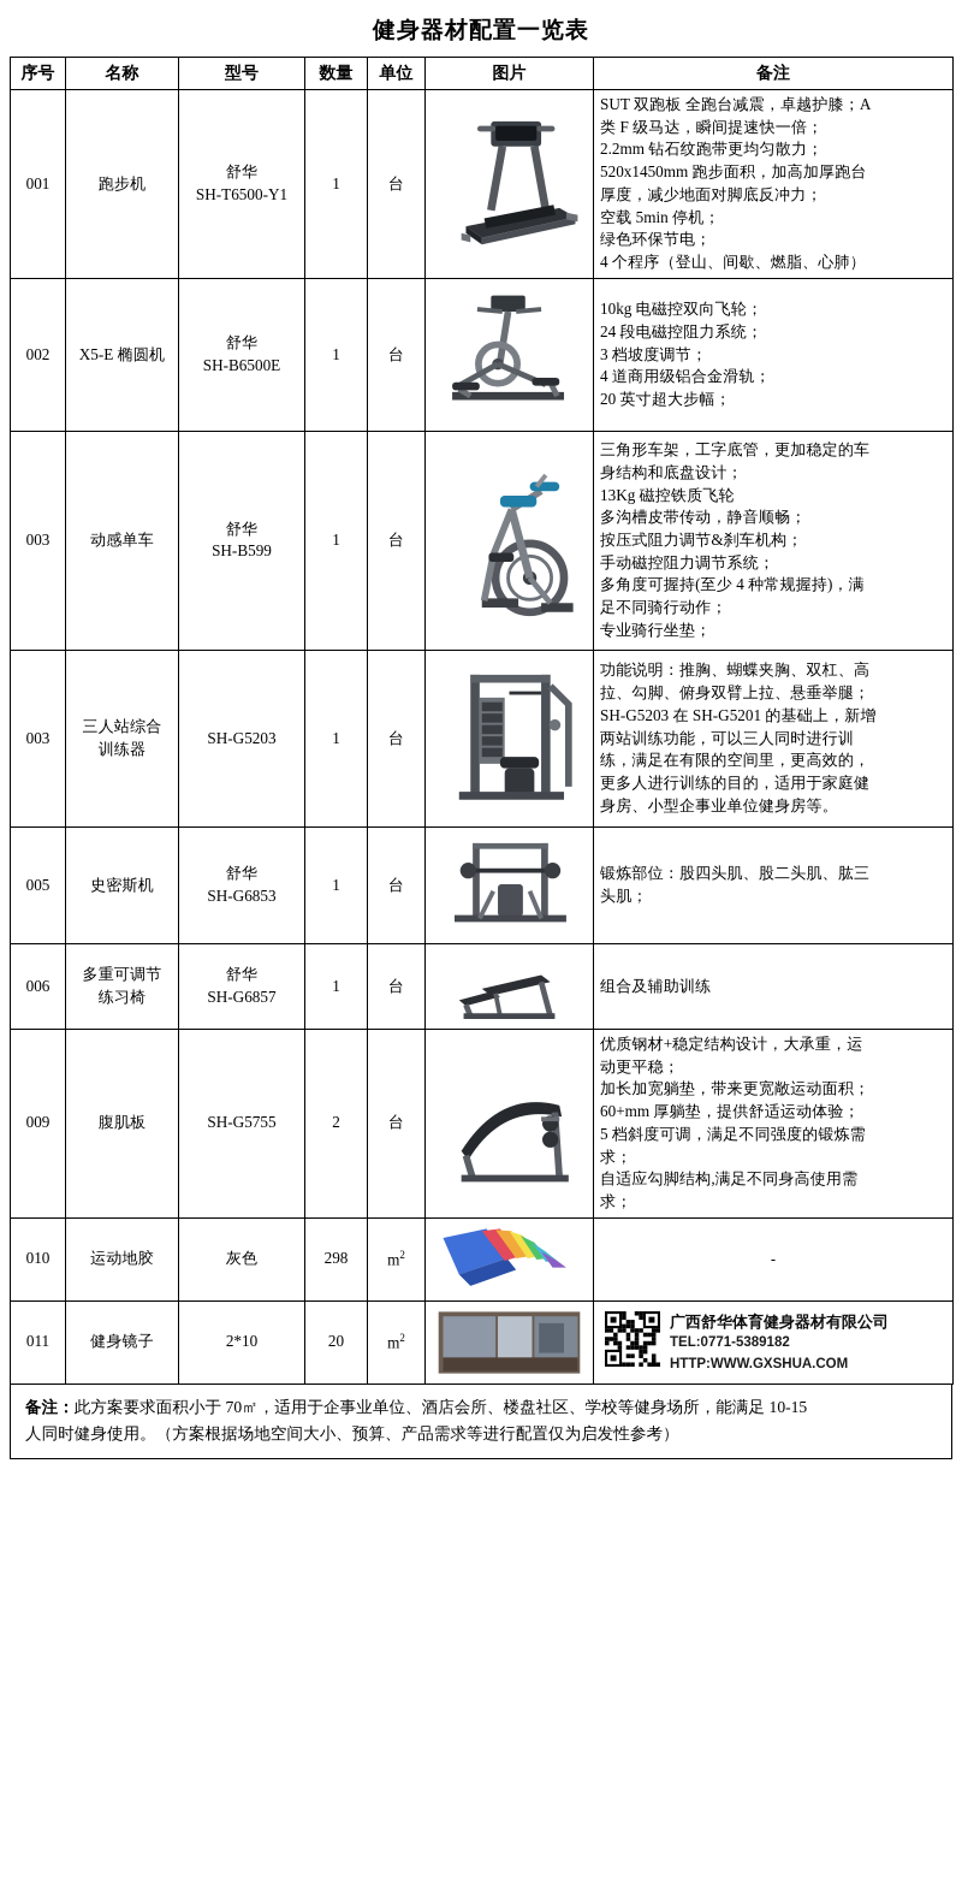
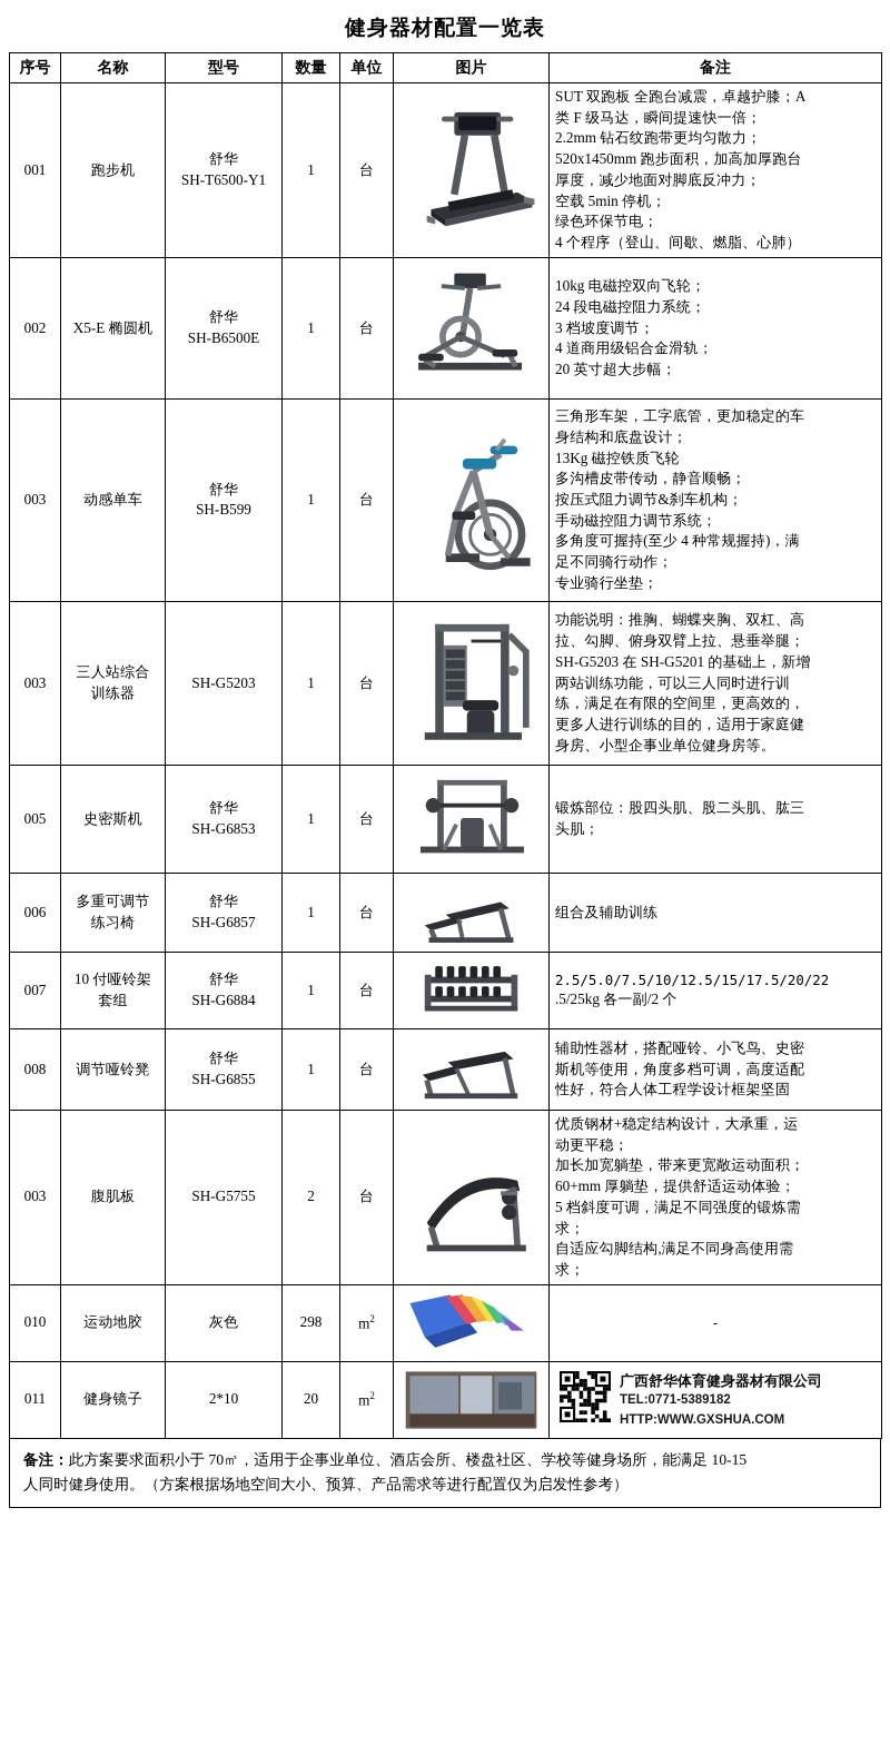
  健身器材配置一览表
  序号	名称	型号	数量	单位	图片	备注
  001	跑步机	舒华SH-T6500-Y1	1	台		SUT 双跑板 全跑台减震，卓越护膝；A类 F 级马达，瞬间提速快一倍；2.2mm 钻石纹跑带更均匀散力；520x1450mm 跑步面积，加高加厚跑台厚度，减少地面对脚底反冲力；空载 5min 停机；绿色环保节电；4 个程序（登山、间歇、燃脂、心肺）
  002	X5-E 椭圆机	舒华SH-B6500E	1	台		10kg 电磁控双向飞轮；24 段电磁控阻力系统；3 档坡度调节；4 道商用级铝合金滑轨；20 英寸超大步幅；
  003	动感单车	舒华SH-B599	1	台		三角形车架，工字底管，更加稳定的车身结构和底盘设计；13Kg 磁控铁质飞轮多沟槽皮带传动，静音顺畅；按压式阻力调节&刹车机构；手动磁控阻力调节系统；多角度可握持(至少 4 种常规握持)，满足不同骑行动作；专业骑行坐垫；
  003	三人站综合训练器	SH-G5203	1	台		功能说明：推胸、蝴蝶夹胸、双杠、高拉、勾脚、俯身双臂上拉、悬垂举腿；SH-G5203 在 SH-G5201 的基础上，新增两站训练功能，可以三人同时进行训练，满足在有限的空间里，更高效的，更多人进行训练的目的，适用于家庭健身房、小型企事业单位健身房等。
  005	史密斯机	舒华SH-G6853	1	台		锻炼部位：股四头肌、股二头肌、肱三头肌；
  006	多重可调节练习椅	舒华SH-G6857	1	台		组合及辅助训练
+ 007	10 付哑铃架套组	舒华SH-G6884	1	台		2.5/5.0/7.5/10/12.5/15/17.5/20/22.5/25kg 各一副/2 个
+ 008	调节哑铃凳	舒华SH-G6855	1	台		辅助性器材，搭配哑铃、小飞鸟、史密斯机等使用，角度多档可调，高度适配性好，符合人体工程学设计框架坚固
- 009	腹肌板	SH-G5755	2	台		优质钢材+稳定结构设计，大承重，运动更平稳；加长加宽躺垫，带来更宽敞运动面积；60+mm 厚躺垫，提供舒适运动体验；5 档斜度可调，满足不同强度的锻炼需求；自适应勾脚结构,满足不同身高使用需求；
+ 003	腹肌板	SH-G5755	2	台		优质钢材+稳定结构设计，大承重，运动更平稳；加长加宽躺垫，带来更宽敞运动面积；60+mm 厚躺垫，提供舒适运动体验；5 档斜度可调，满足不同强度的锻炼需求；自适应勾脚结构,满足不同身高使用需求；
  010	运动地胶	灰色	298	m2		-
  011	健身镜子	2*10	20	m2		广西舒华体育健身器材有限公司 TEL:0771-5389182 HTTP:WWW.GXSHUA.COM
  备注：此方案要求面积小于 70㎡，适用于企事业单位、酒店会所、楼盘社区、学校等健身场所，能满足 10-15
  人同时健身使用。（方案根据场地空间大小、预算、产品需求等进行配置仅为启发性参考）
